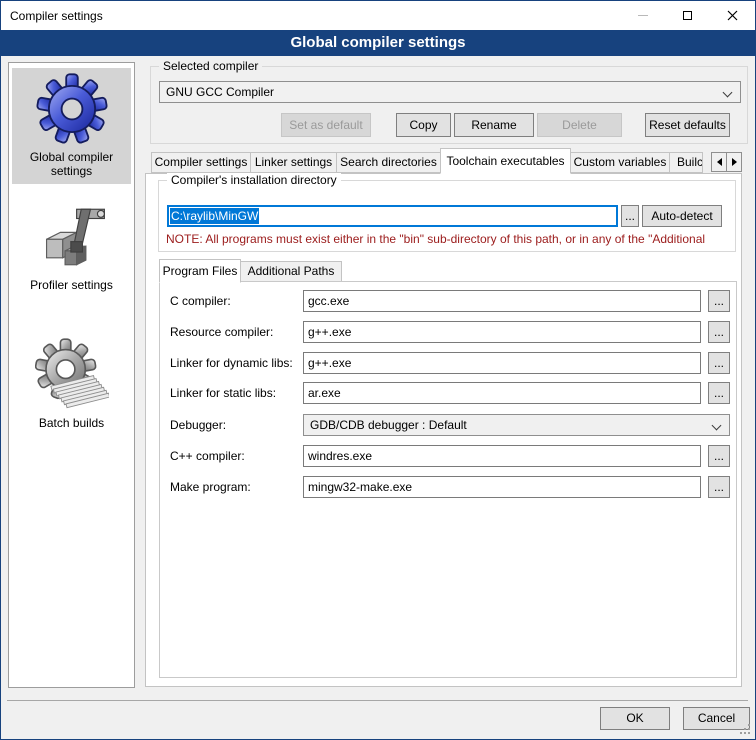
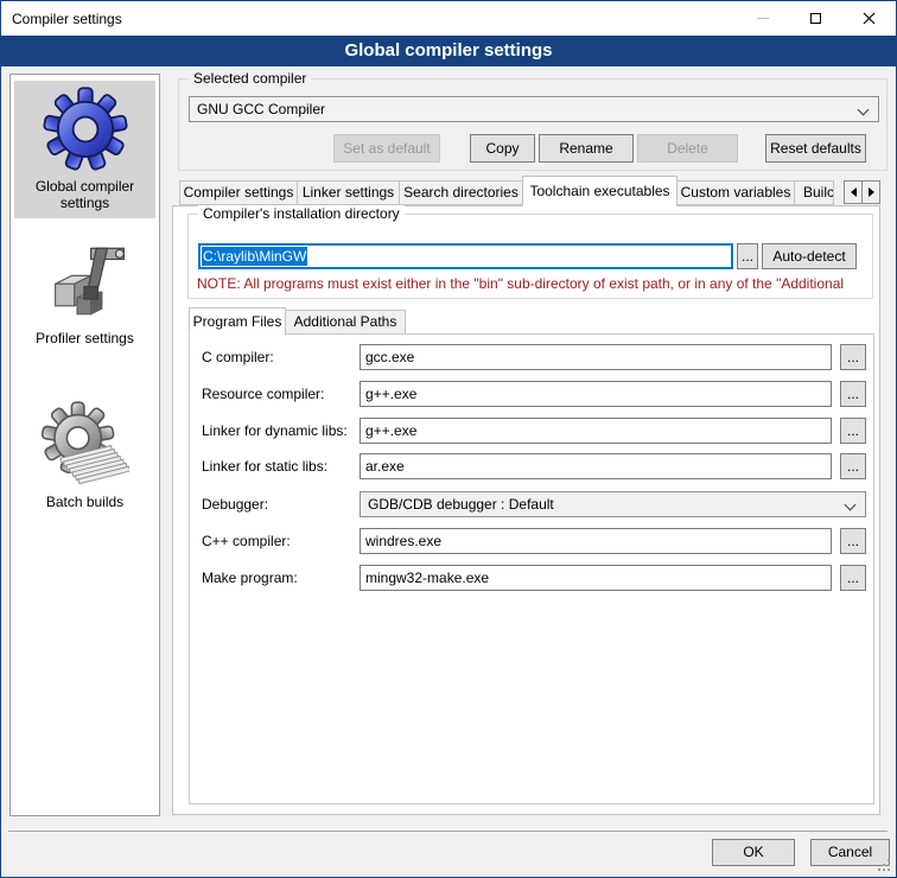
  Compiler settings
  Global compiler settings
  Global compiler settings
  Profiler settings
  Batch builds
  Selected compiler
  GNU GCC Compiler
  Set as default
  Copy
  Rename
  Delete
  Reset defaults
  Compiler settings
  Linker settings
  Search directories
  Toolchain executables
  Custom variables
  Builc
  Compiler's installation directory
  C:\raylib\MinGW
  ...
  Auto-detect
- NOTE: All programs must exist either in the "bin" sub-directory of this path, or in any of the "Additional
+ NOTE: All programs must exist either in the "bin" sub-directory of exist path, or in any of the "Additional
  Program Files
  Additional Paths
  C compiler:
  gcc.exe
  ...
  Resource compiler:
  g++.exe
  ...
  Linker for dynamic libs:
  g++.exe
  ...
  Linker for static libs:
  ar.exe
  ...
  Debugger:
  GDB/CDB debugger : Default
  C++ compiler:
  windres.exe
  ...
  Make program:
  mingw32-make.exe
  ...
  OK
  Cancel
